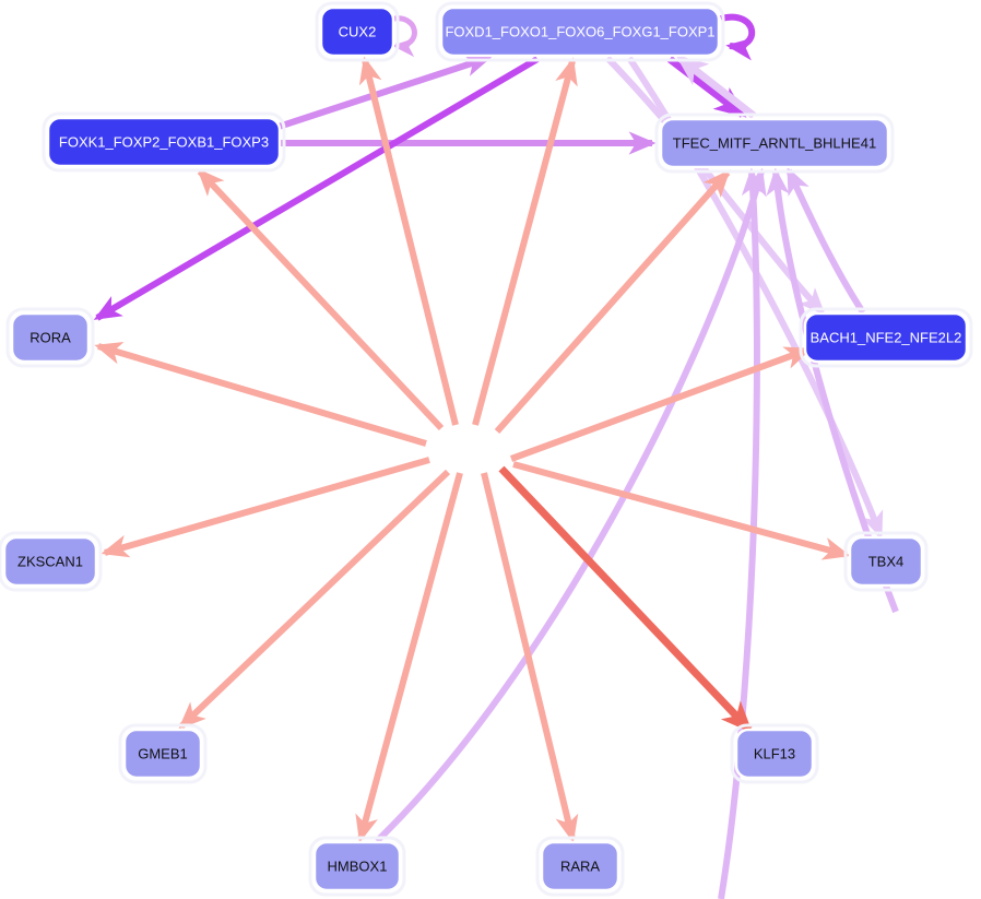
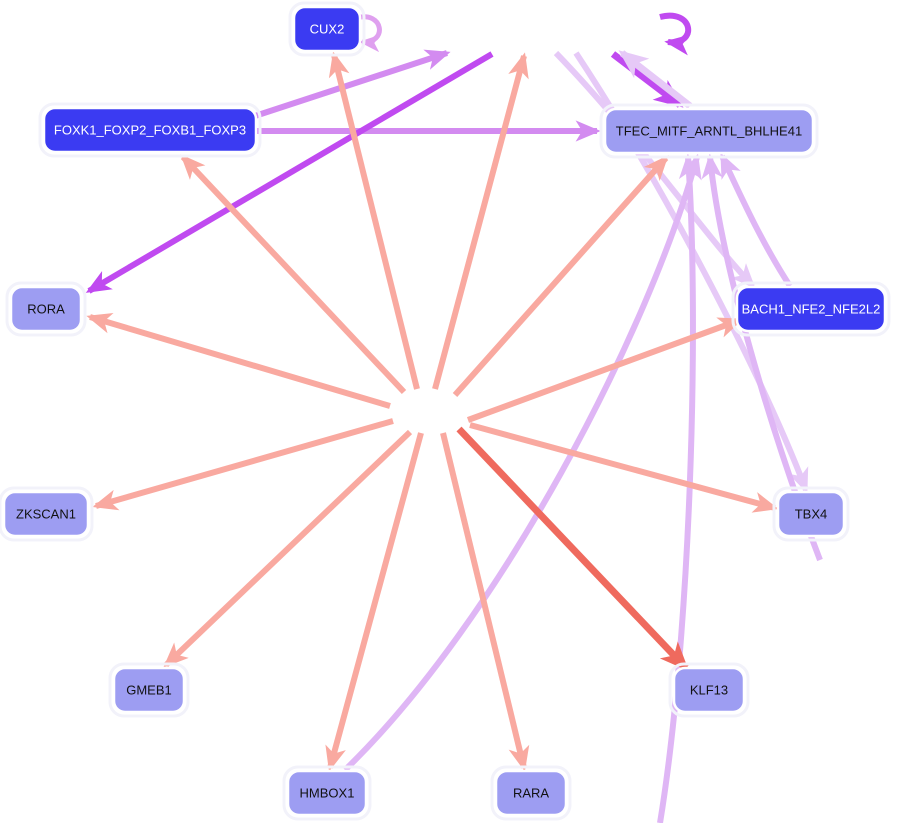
  CUX2
- FOXD1_FOXO1_FOXO6_FOXG1_FOXP1
  FOXK1_FOXP2_FOXB1_FOXP3
  TFEC_MITF_ARNTL_BHLHE41
  RORA
  BACH1_NFE2_NFE2L2
  ZKSCAN1
  TBX4
  GMEB1
  KLF13
  HMBOX1
  RARA
